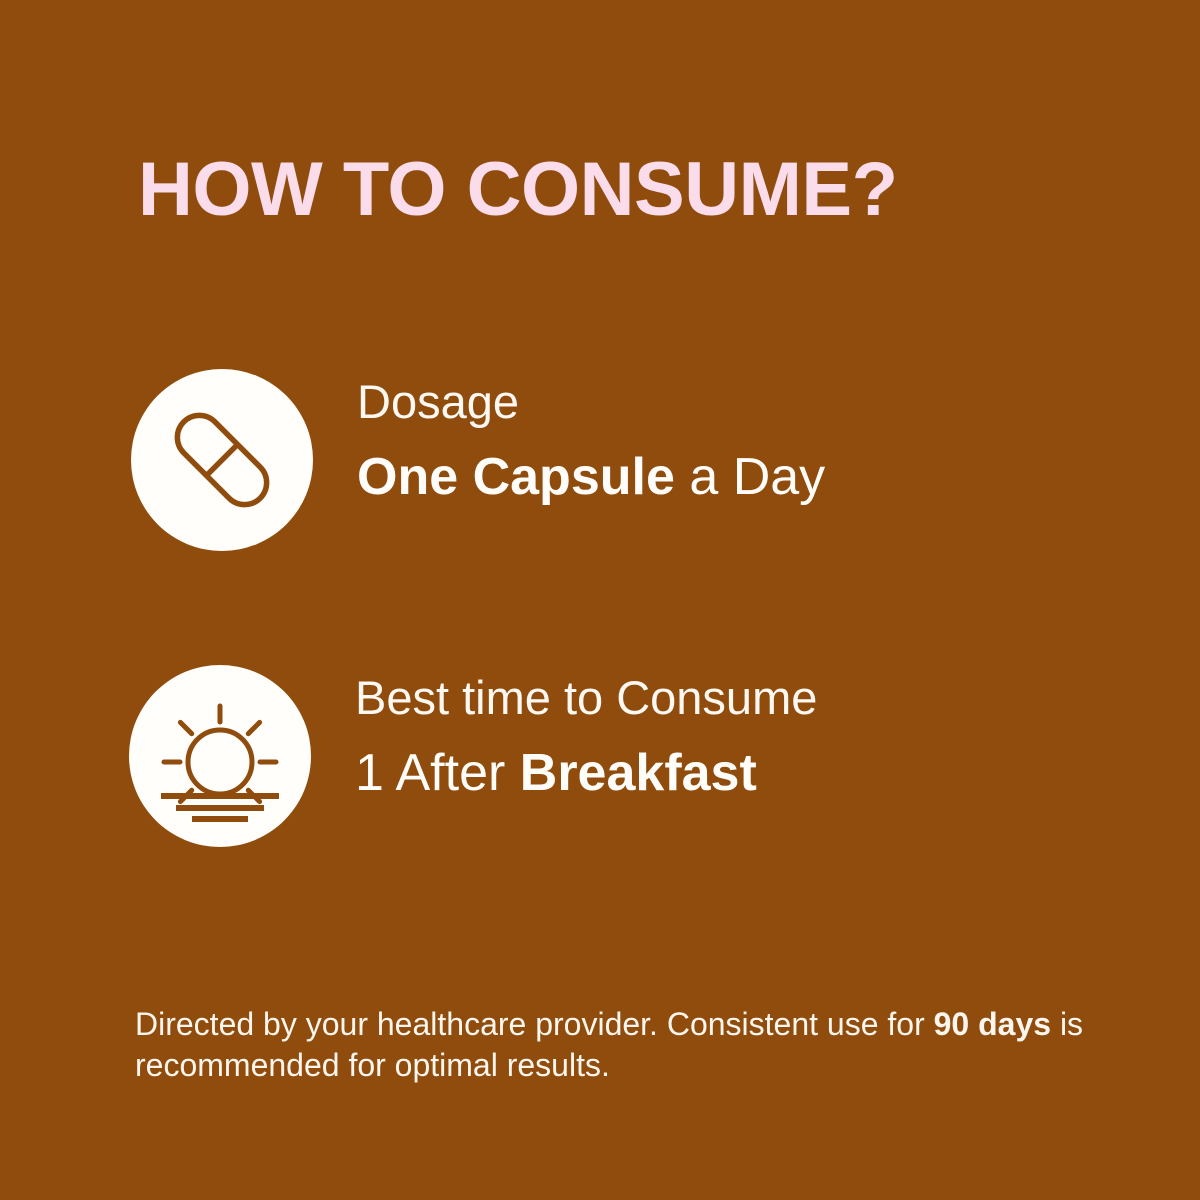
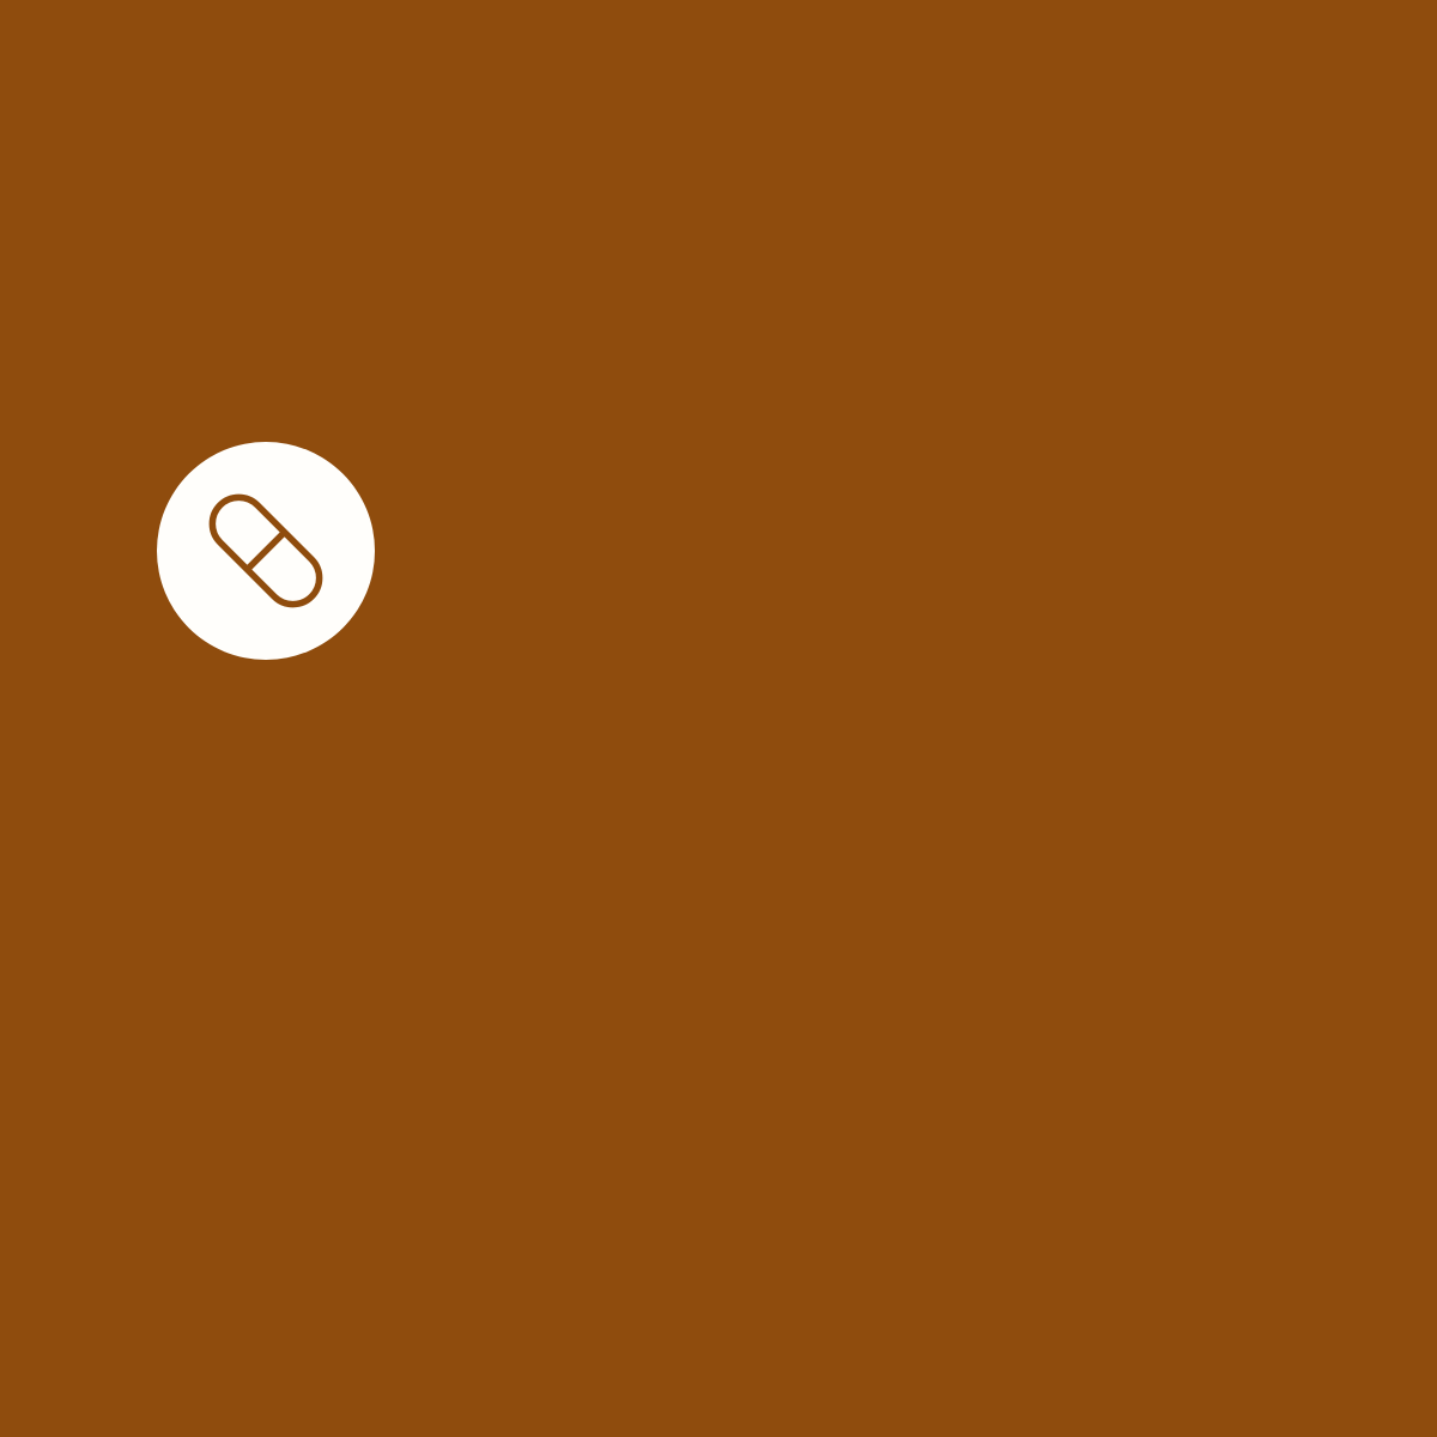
- HOW TO CONSUME?
- Dosage
- One Capsule a Day
- Best time to Consume
- 1 After Breakfast
- Directed by your healthcare provider. Consistent use for 90 days is recommended for optimal results.
